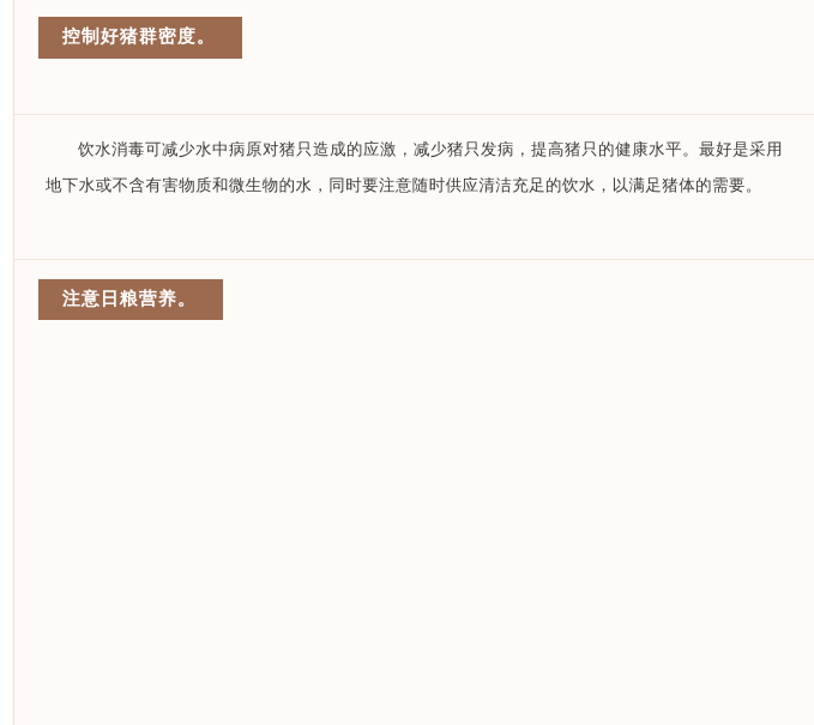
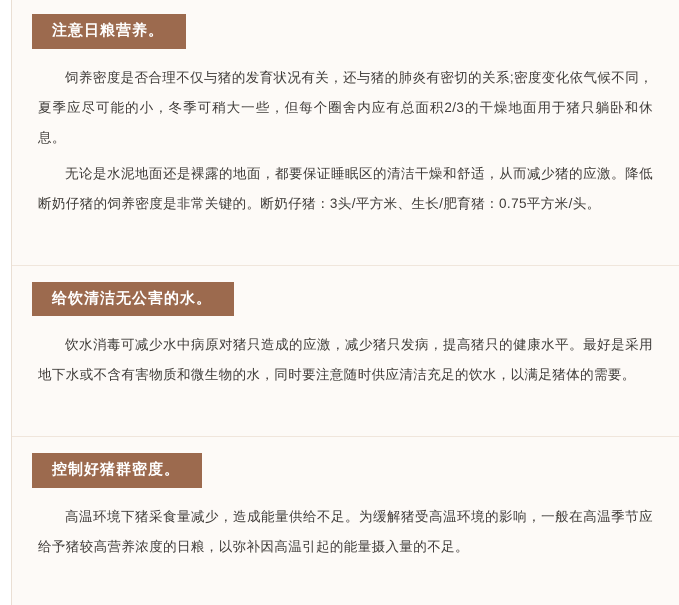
- 控制好猪群密度。
+ 注意日粮营养。
+ 饲养密度是否合理不仅与猪的发育状况有关，还与猪的肺炎有密切的关系;密度变化依气候不同，夏季应尽可能的小，冬季可稍大一些，但每个圈舍内应有总面积2/3的干燥地面用于猪只躺卧和休息。
+ 无论是水泥地面还是裸露的地面，都要保证睡眠区的清洁干燥和舒适，从而减少猪的应激。降低断奶仔猪的饲养密度是非常关键的。断奶仔猪：3头/平方米、生长/肥育猪：0.75平方米/头。
+ 给饮清洁无公害的水。
  饮水消毒可减少水中病原对猪只造成的应激，减少猪只发病，提高猪只的健康水平。最好是采用地下水或不含有害物质和微生物的水，同时要注意随时供应清洁充足的饮水，以满足猪体的需要。
- 注意日粮营养。
+ 控制好猪群密度。
+ 高温环境下猪采食量减少，造成能量供给不足。为缓解猪受高温环境的影响，一般在高温季节应给予猪较高营养浓度的日粮，以弥补因高温引起的能量摄入量的不足。
